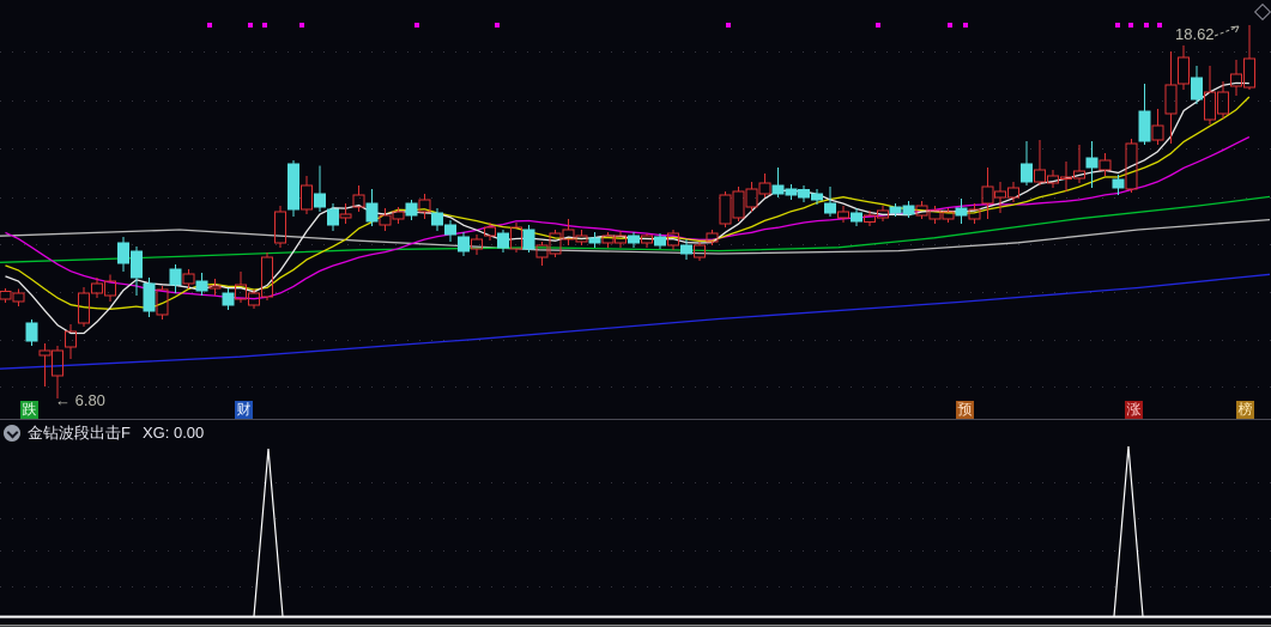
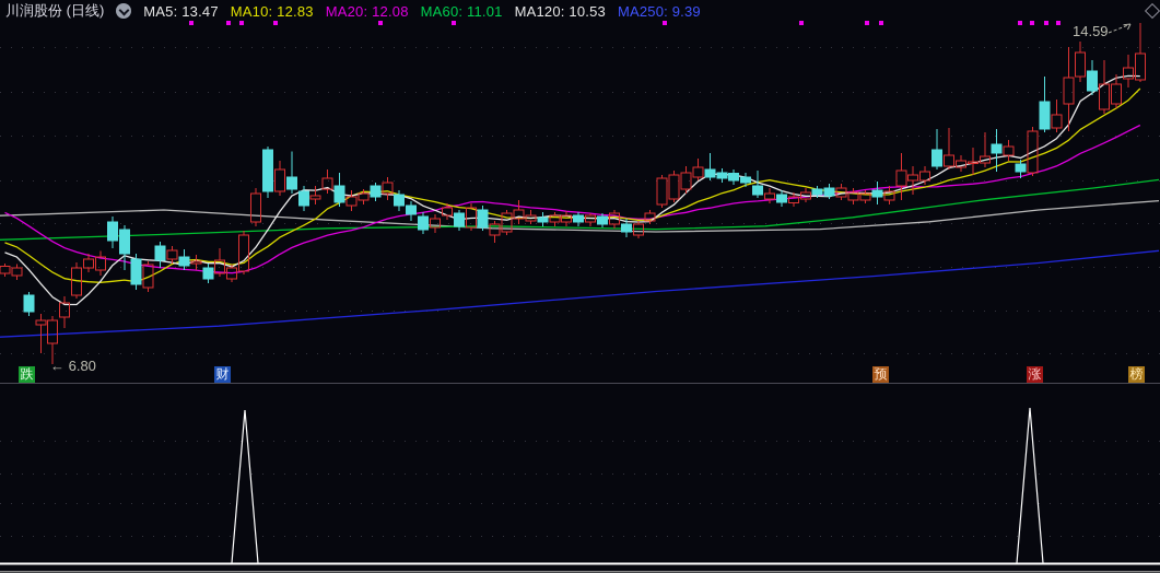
+ 川润股份 (日线)
+ MA5: 13.47
+ MA10: 12.83
+ MA20: 12.08
+ MA60: 11.01
+ MA120: 10.53
+ MA250: 9.39
- 18.62
+ 14.59
  ← 6.80
  跌
  财
  预
  涨
  榜
- 金钻波段出击F
- XG: 0.00
